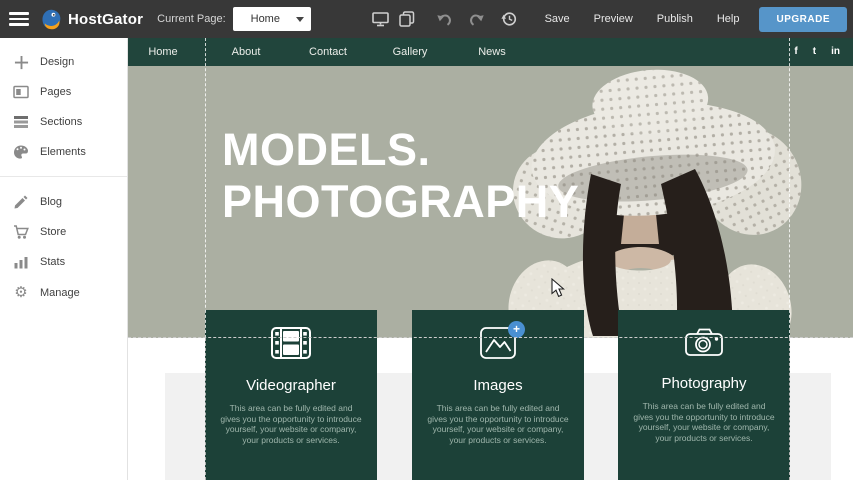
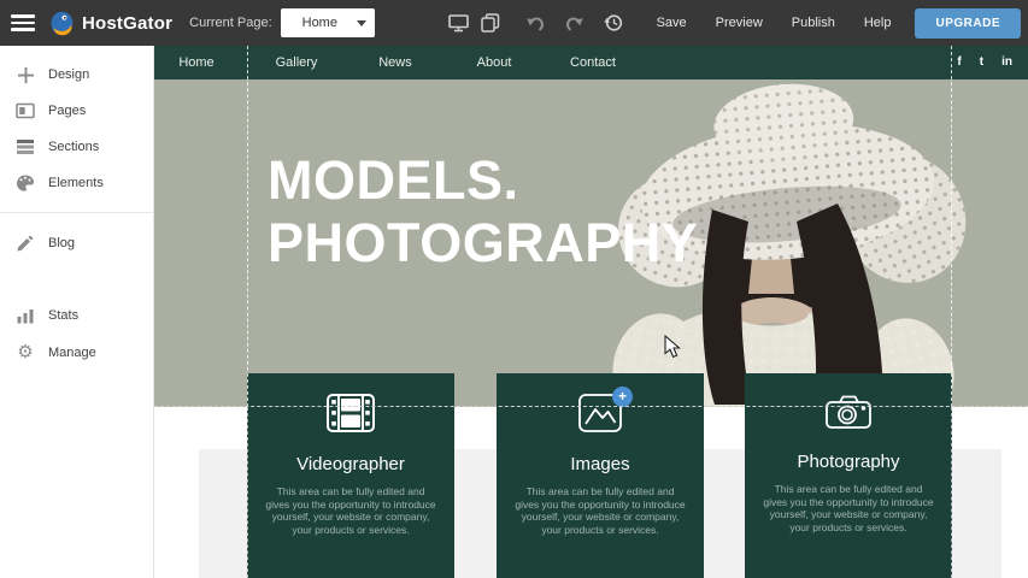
  HostGator
  Current Page:
  Home
  Save
  Preview
  Publish
  Help
  UPGRADE
  Design
  Pages
  Sections
  Elements
  Blog
- Store
  Stats
  ⚙
  Manage
  Home
- About
+ Gallery
- Contact
+ News
- Gallery
+ About
- News
+ Contact
  f
  t
  in
  MODELS.
  PHOTOGRAPHY
  Videographer
  This area can be fully edited and gives you the opportunity to introduce yourself, your website or company, your products or services.
  +
  Images
  This area can be fully edited and gives you the opportunity to introduce yourself, your website or company, your products or services.
  Photography
  This area can be fully edited and gives you the opportunity to introduce yourself, your website or company, your products or services.
